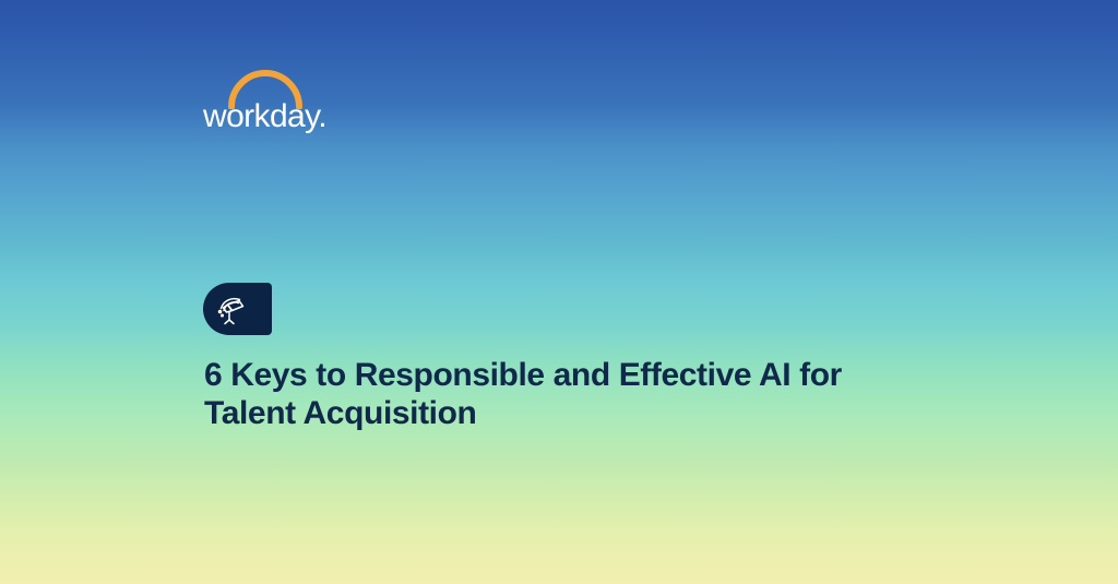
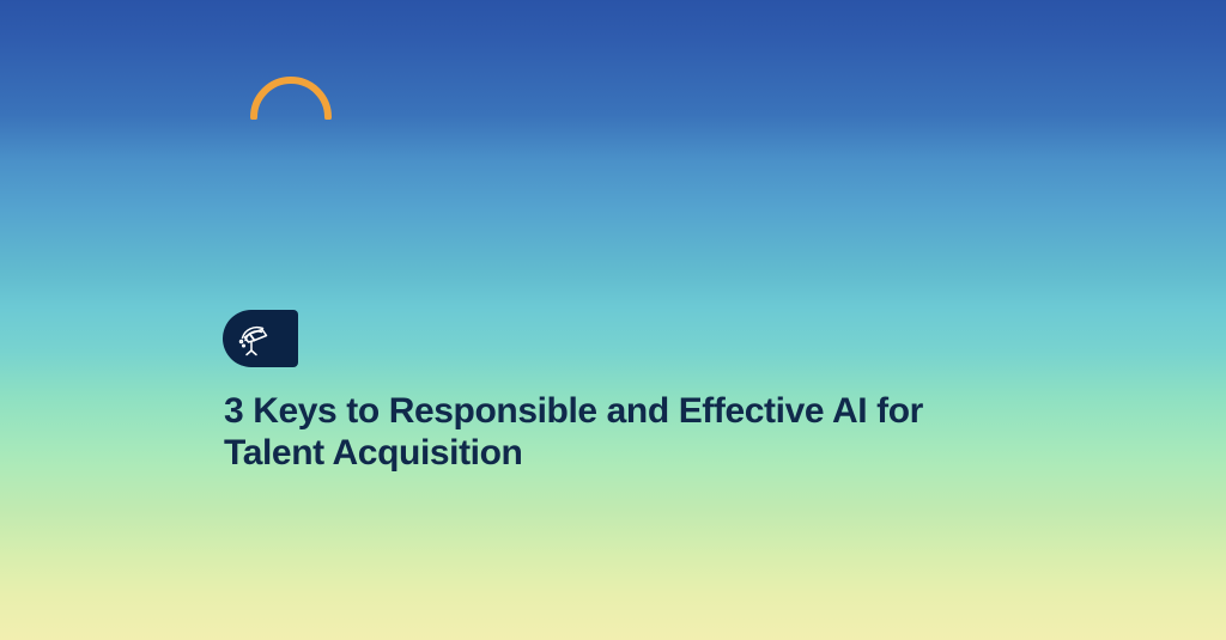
- workday.
- 6 Keys to Responsible and Effective AI for
+ 3 Keys to Responsible and Effective AI for
  Talent Acquisition
